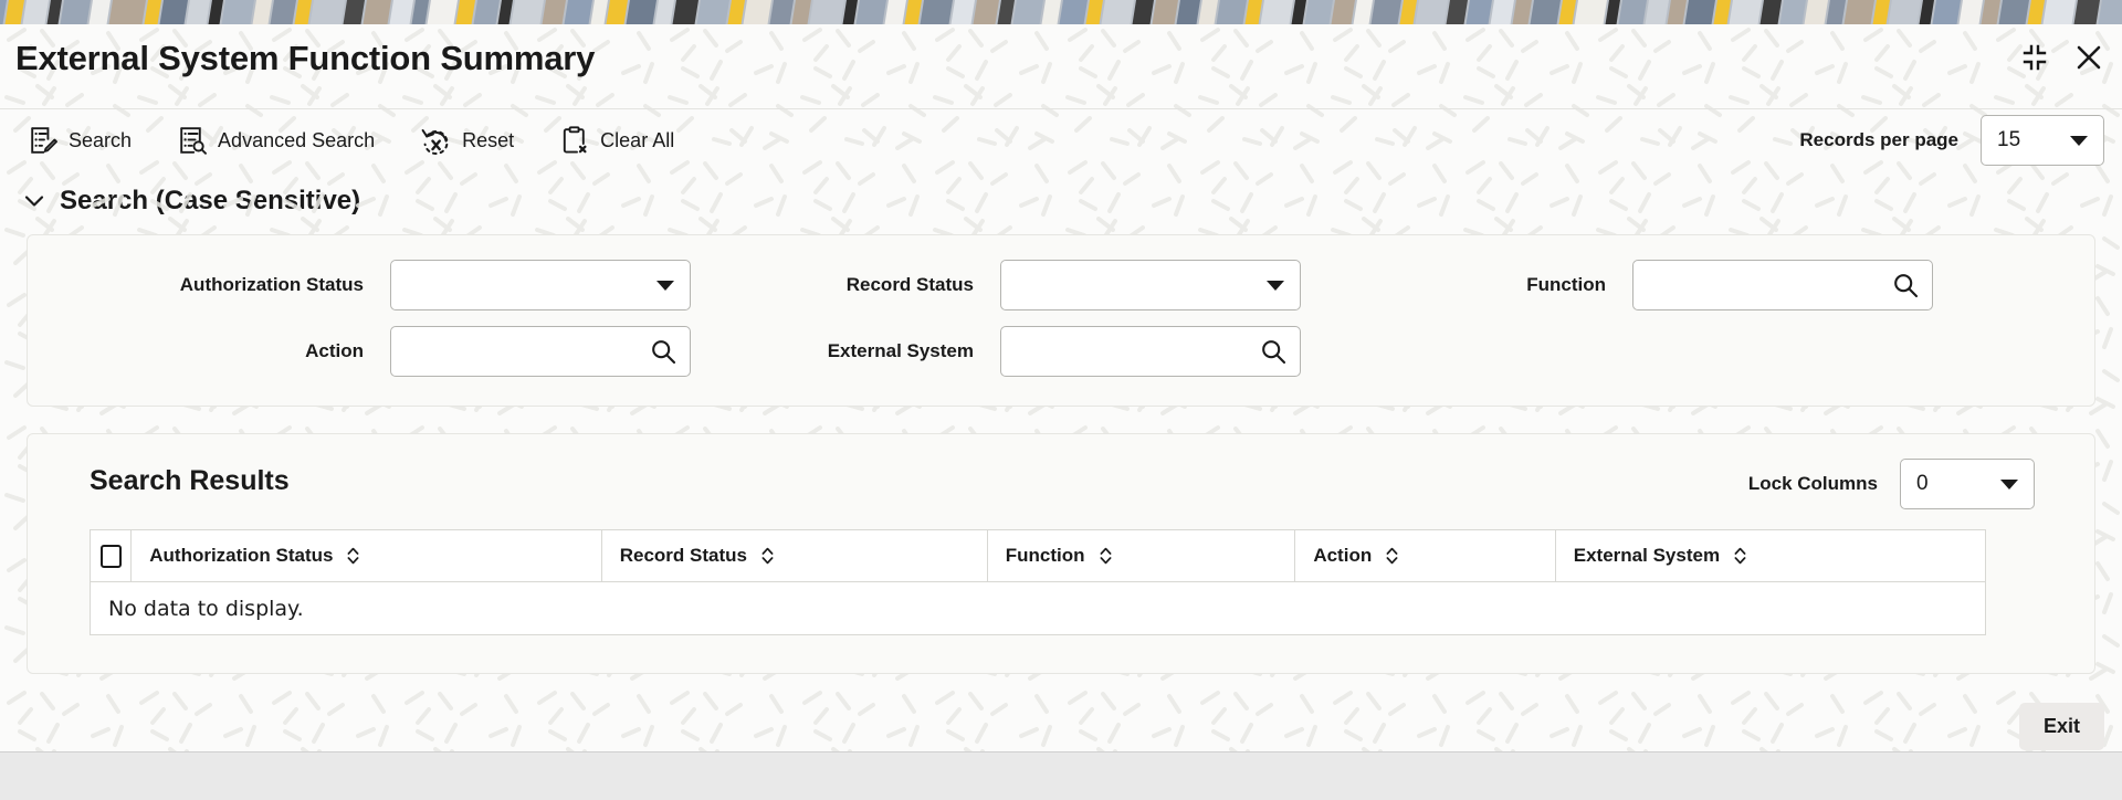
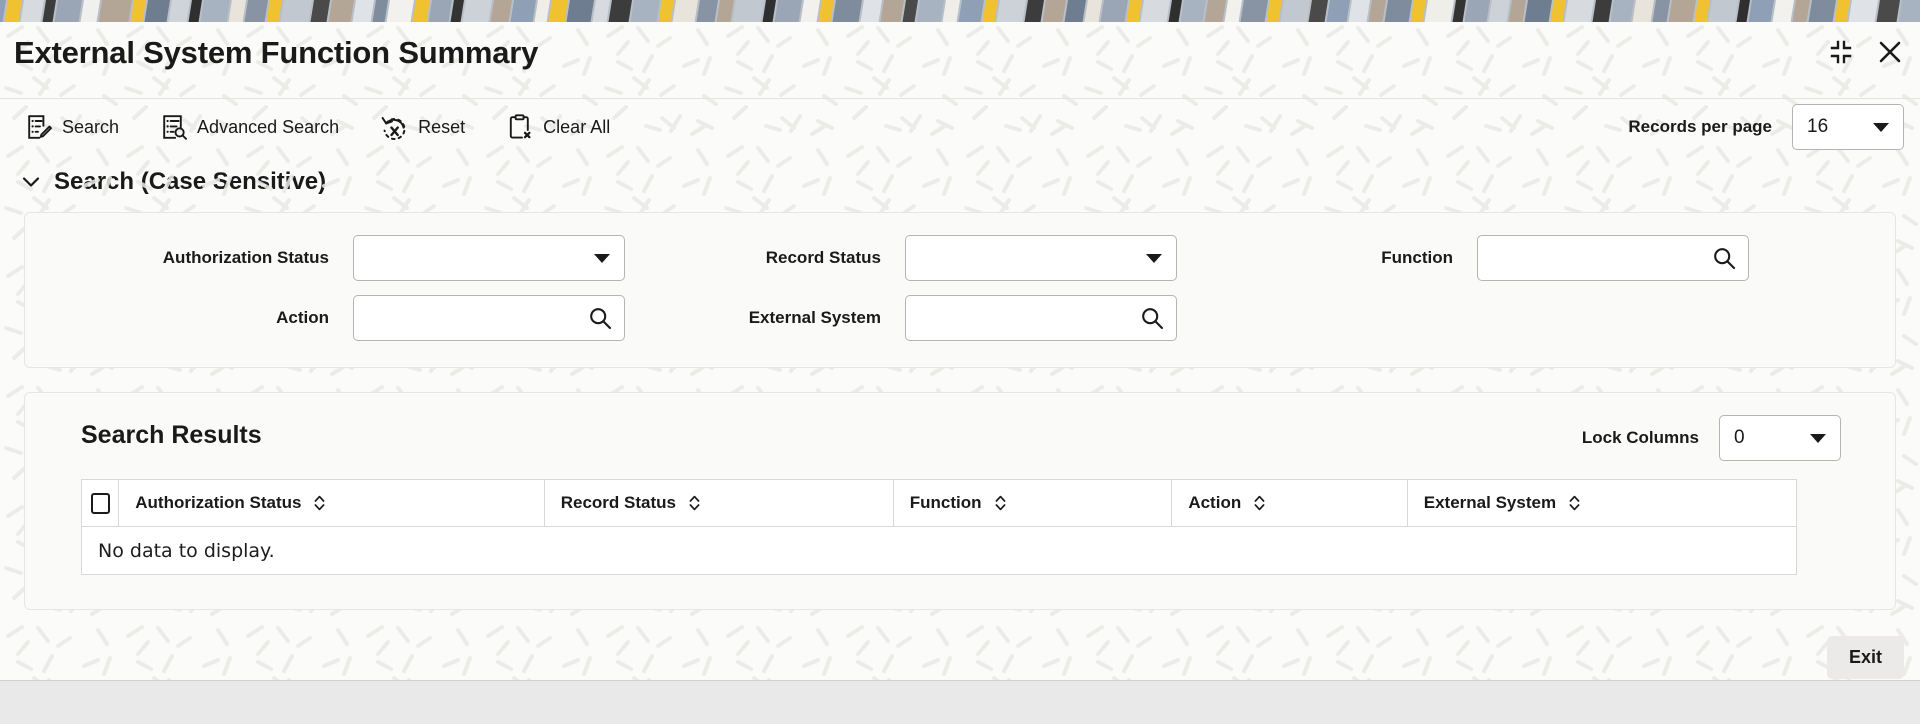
  External System Function Summary
  Search
  Advanced Search
  Reset
  Clear All
  Records per page
- 15
+ 16
  Search (Case Sensitive)
  Authorization Status
  Record Status
  Function
  Action
  External System
  Search Results
  Lock Columns
  0
  Authorization Status
  Record Status
  Function
  Action
  External System
  No data to display.
  Exit
